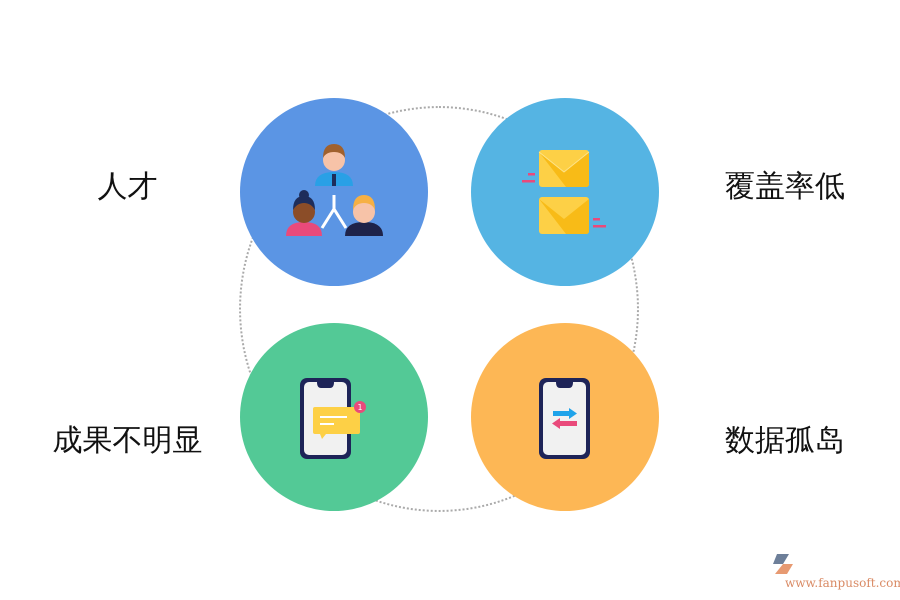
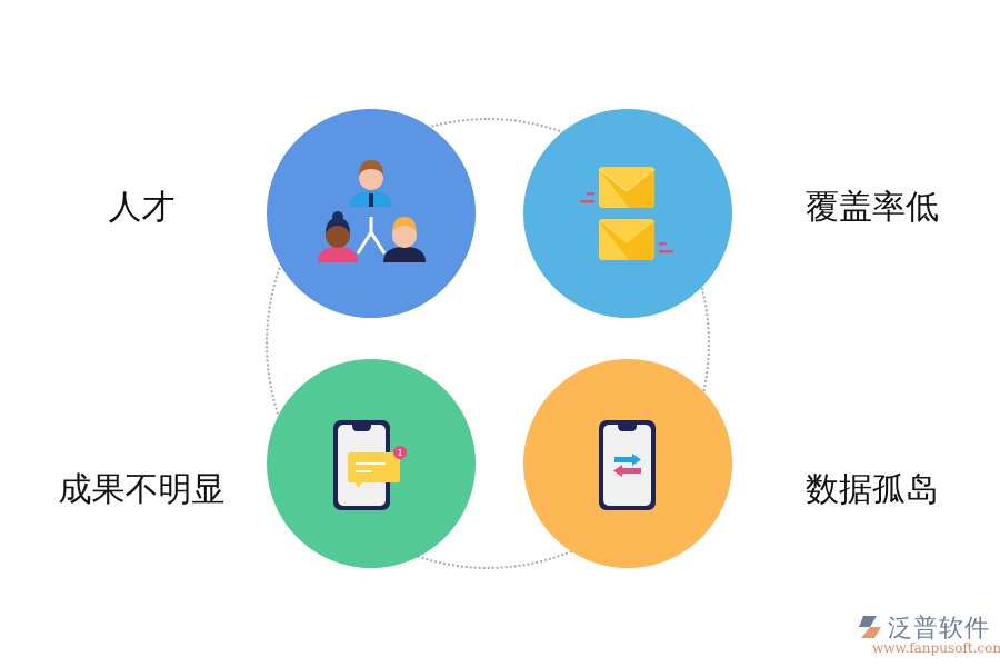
  1
  人才
  覆盖率低
  成果不明显
  数据孤岛
+ 泛普软件
  www.fanpusoft.com
